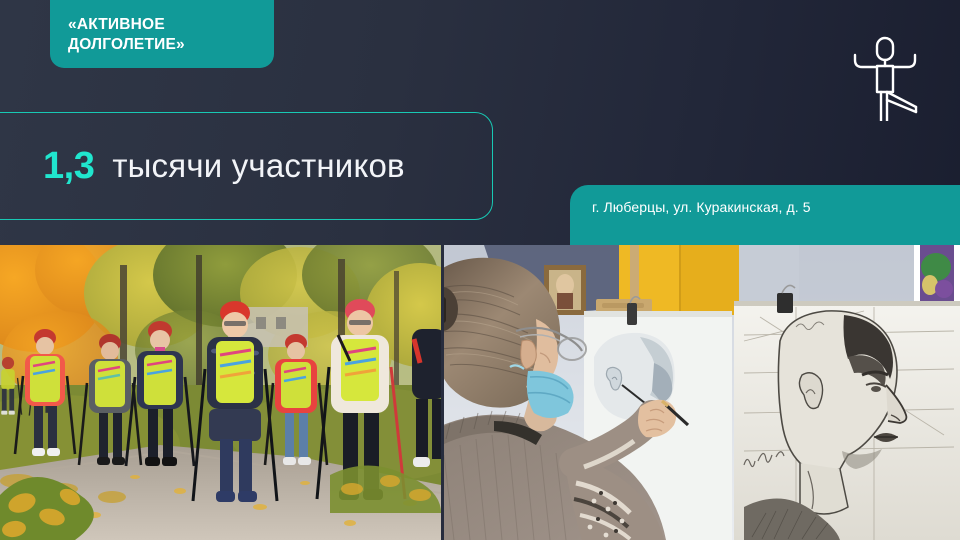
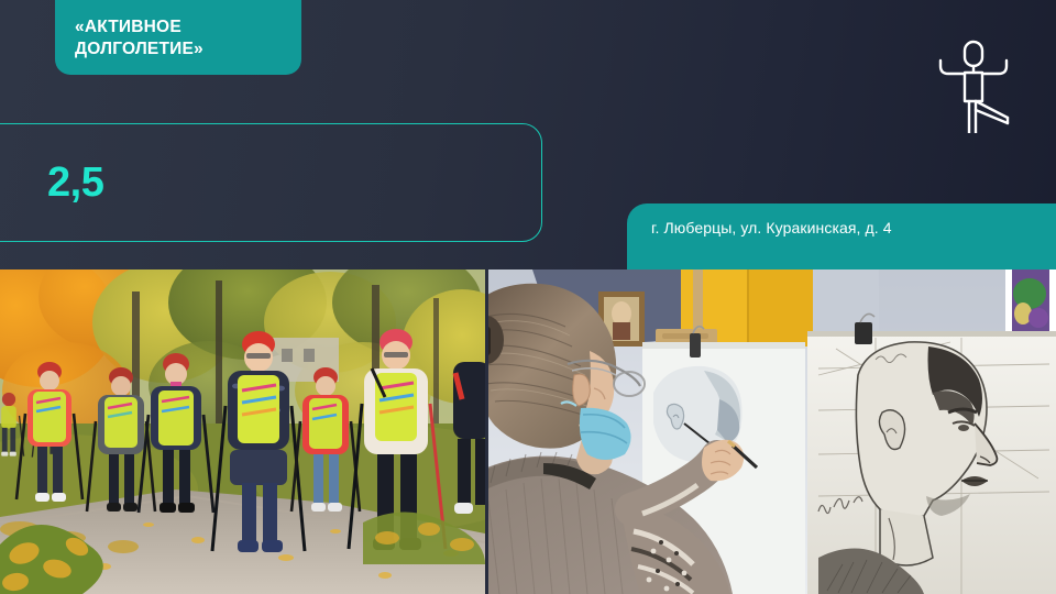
  «АКТИВНОЕ
  ДОЛГОЛЕТИЕ»
- 1,3
+ 2,5
- тысячи участников
- г. Люберцы, ул. Куракинская, д. 5
+ г. Люберцы, ул. Куракинская, д. 4
